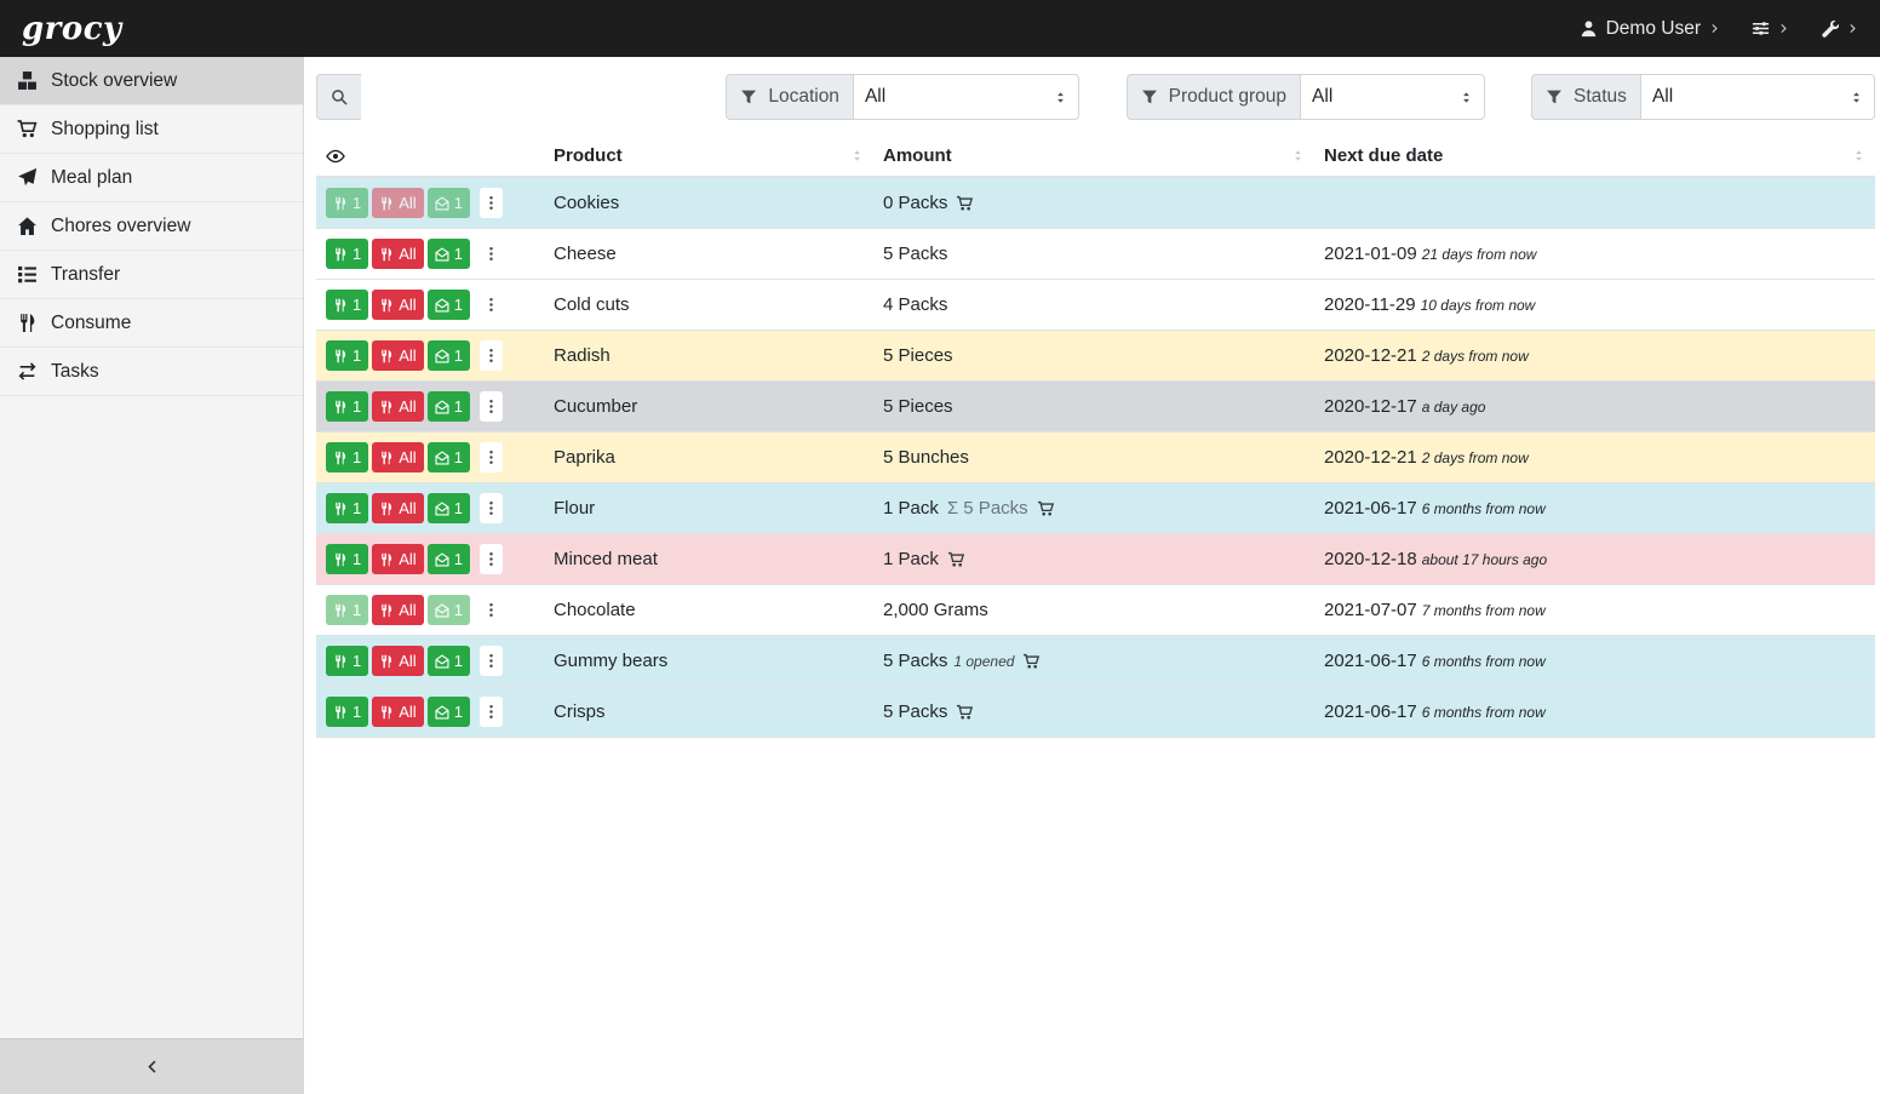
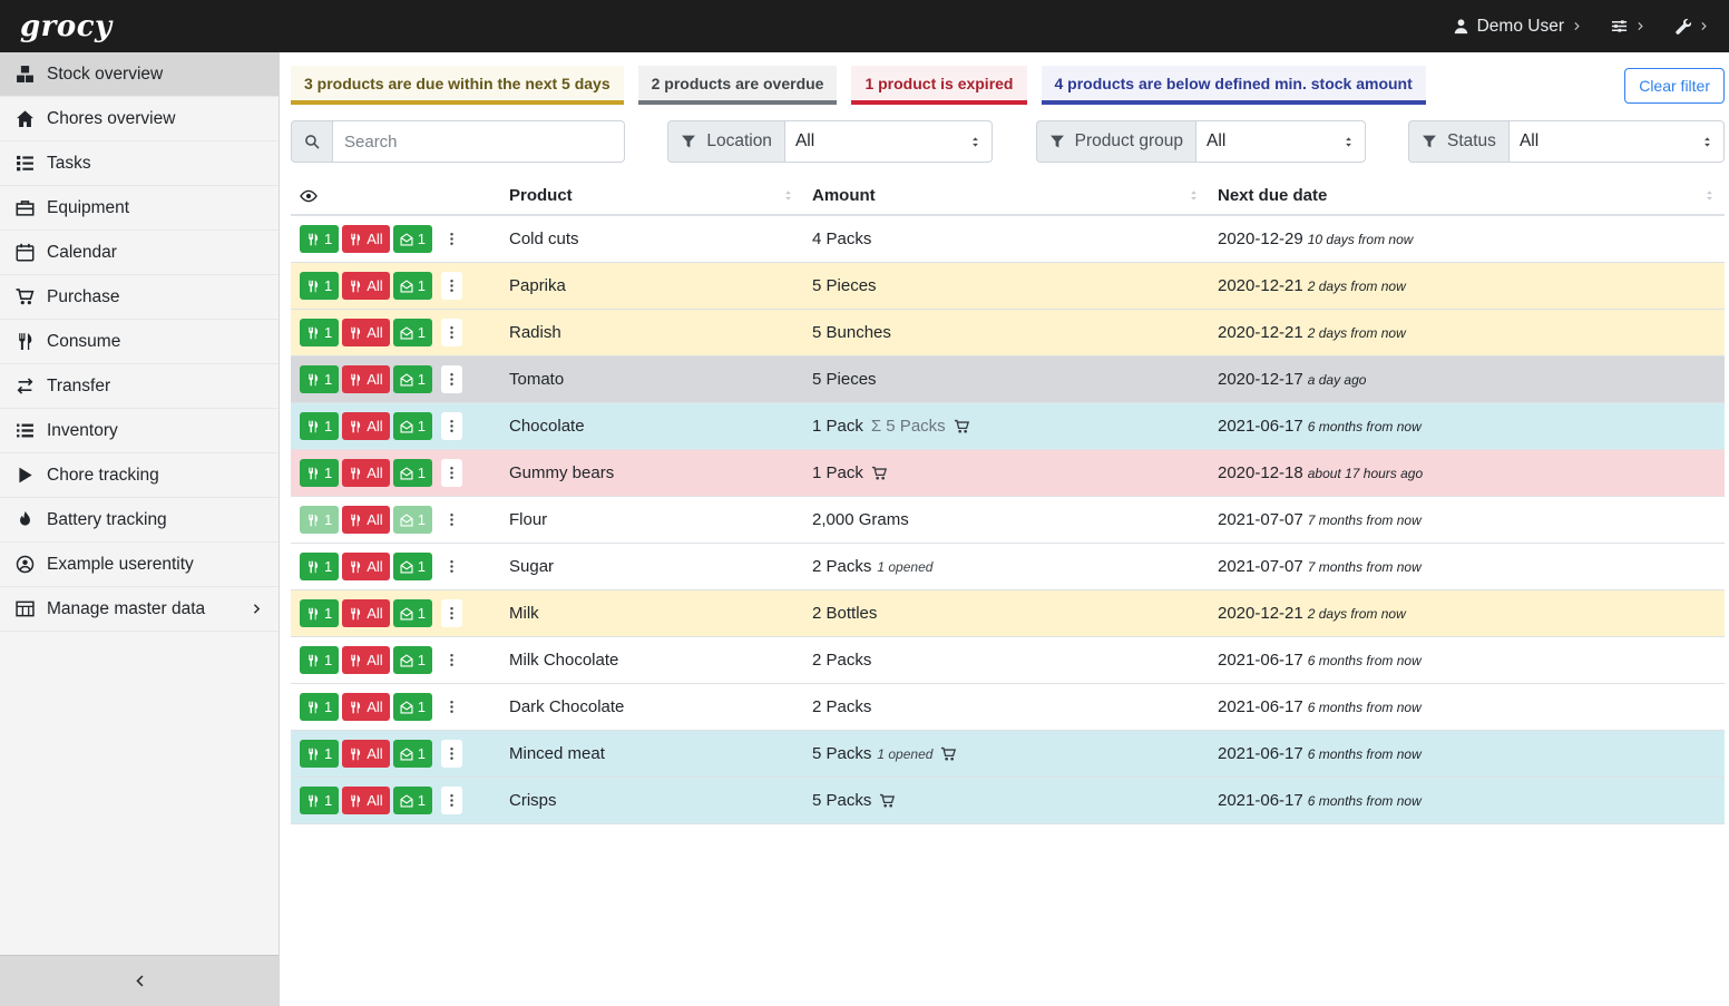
  grocy
  Demo User
  Stock overview
- Shopping list
- Meal plan
  Chores overview
- Transfer
+ Tasks
+ Equipment
+ Calendar
+ Purchase
  Consume
- Tasks
+ Transfer
+ Inventory
+ Chore tracking
+ Battery tracking
+ Example userentity
+ Manage master data
+ 3 products are due within the next 5 days
+ 2 products are overdue
+ 1 product is expired
+ 4 products are below defined min. stock amount
+ Clear filter
+ Search
  Location
  All
  Product group
  All
  Status
  All
  	Product	Amount	Next due date
- 1 All 1	Cookies	0 Packs
- 1 All 1	Cheese	5 Packs	2021-01-09 21 days from now
- 1 All 1	Cold cuts	4 Packs	2020-11-29 10 days from now
+ 1 All 1	Cold cuts	4 Packs	2020-12-29 10 days from now
- 1 All 1	Radish	5 Pieces	2020-12-21 2 days from now
+ 1 All 1	Paprika	5 Pieces	2020-12-21 2 days from now
- 1 All 1	Cucumber	5 Pieces	2020-12-17 a day ago
- 1 All 1	Paprika	5 Bunches	2020-12-21 2 days from now
+ 1 All 1	Radish	5 Bunches	2020-12-21 2 days from now
+ 1 All 1	Tomato	5 Pieces	2020-12-17 a day ago
- 1 All 1	Flour	1 Pack Σ 5 Packs	2021-06-17 6 months from now
+ 1 All 1	Chocolate	1 Pack Σ 5 Packs	2021-06-17 6 months from now
- 1 All 1	Minced meat	1 Pack	2020-12-18 about 17 hours ago
+ 1 All 1	Gummy bears	1 Pack	2020-12-18 about 17 hours ago
- 1 All 1	Chocolate	2,000 Grams	2021-07-07 7 months from now
+ 1 All 1	Flour	2,000 Grams	2021-07-07 7 months from now
+ 1 All 1	Sugar	2 Packs 1 opened	2021-07-07 7 months from now
+ 1 All 1	Milk	2 Bottles	2020-12-21 2 days from now
+ 1 All 1	Milk Chocolate	2 Packs	2021-06-17 6 months from now
+ 1 All 1	Dark Chocolate	2 Packs	2021-06-17 6 months from now
- 1 All 1	Gummy bears	5 Packs 1 opened	2021-06-17 6 months from now
+ 1 All 1	Minced meat	5 Packs 1 opened	2021-06-17 6 months from now
  1 All 1	Crisps	5 Packs	2021-06-17 6 months from now
